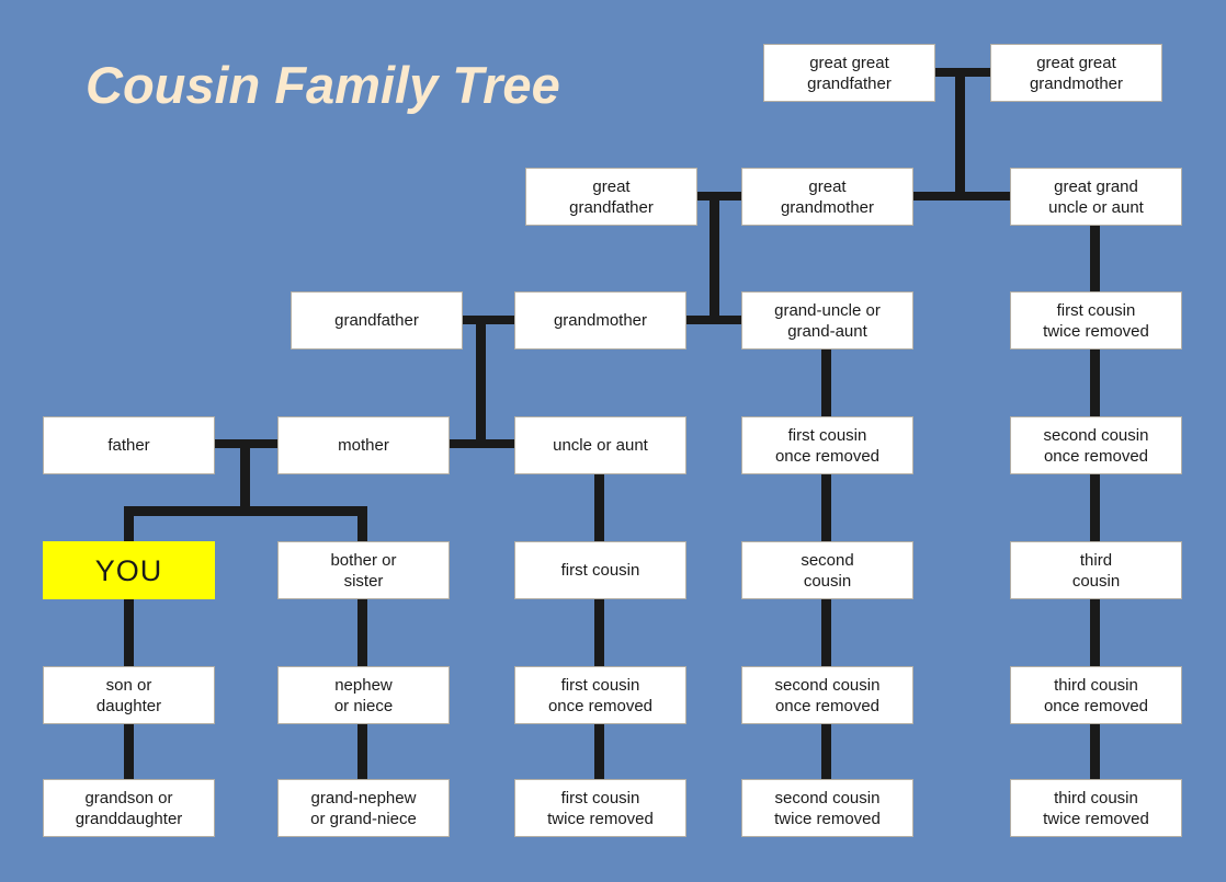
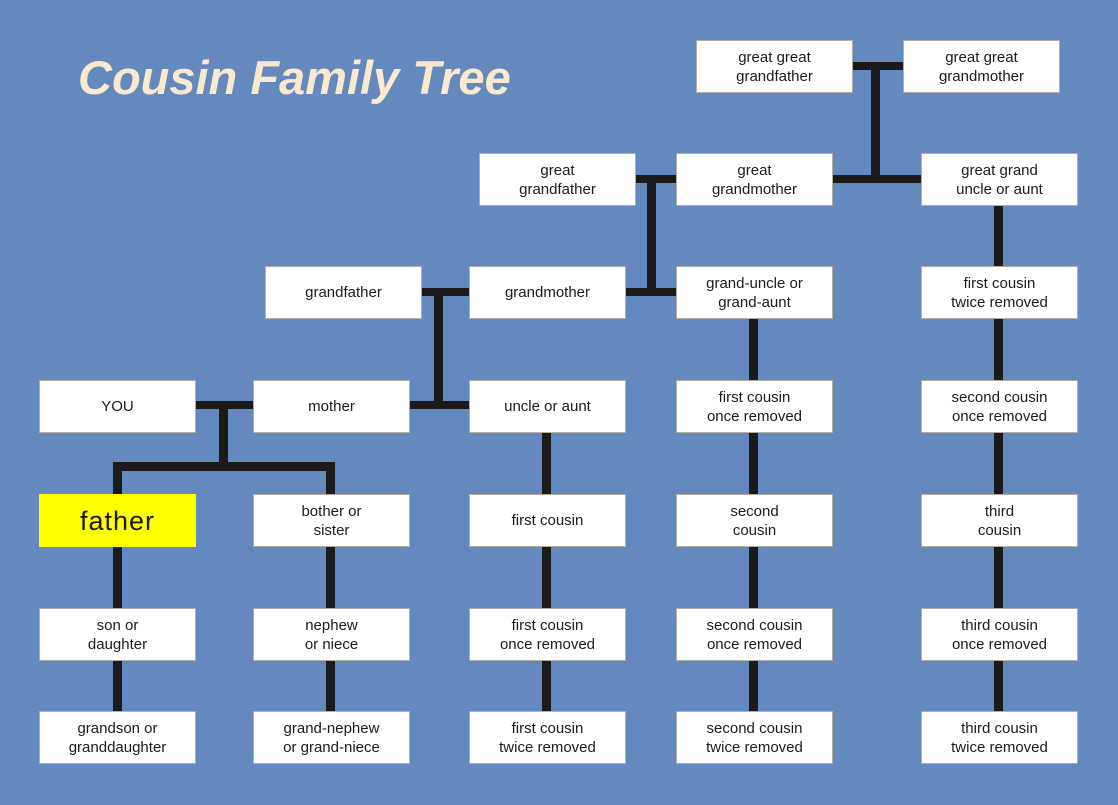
  Cousin Family Tree
  great great
  grandfather
  great great
  grandmother
  great
  grandfather
  great
  grandmother
  great grand
  uncle or aunt
  grandfather
  grandmother
  grand-uncle or
  grand-aunt
  first cousin
  twice removed
- father
+ YOU
  mother
  uncle or aunt
  first cousin
  once removed
  second cousin
  once removed
- YOU
+ father
  bother or
  sister
  first cousin
  second
  cousin
  third
  cousin
  son or
  daughter
  nephew
  or niece
  first cousin
  once removed
  second cousin
  once removed
  third cousin
  once removed
  grandson or
  granddaughter
  grand-nephew
  or grand-niece
  first cousin
  twice removed
  second cousin
  twice removed
  third cousin
  twice removed
